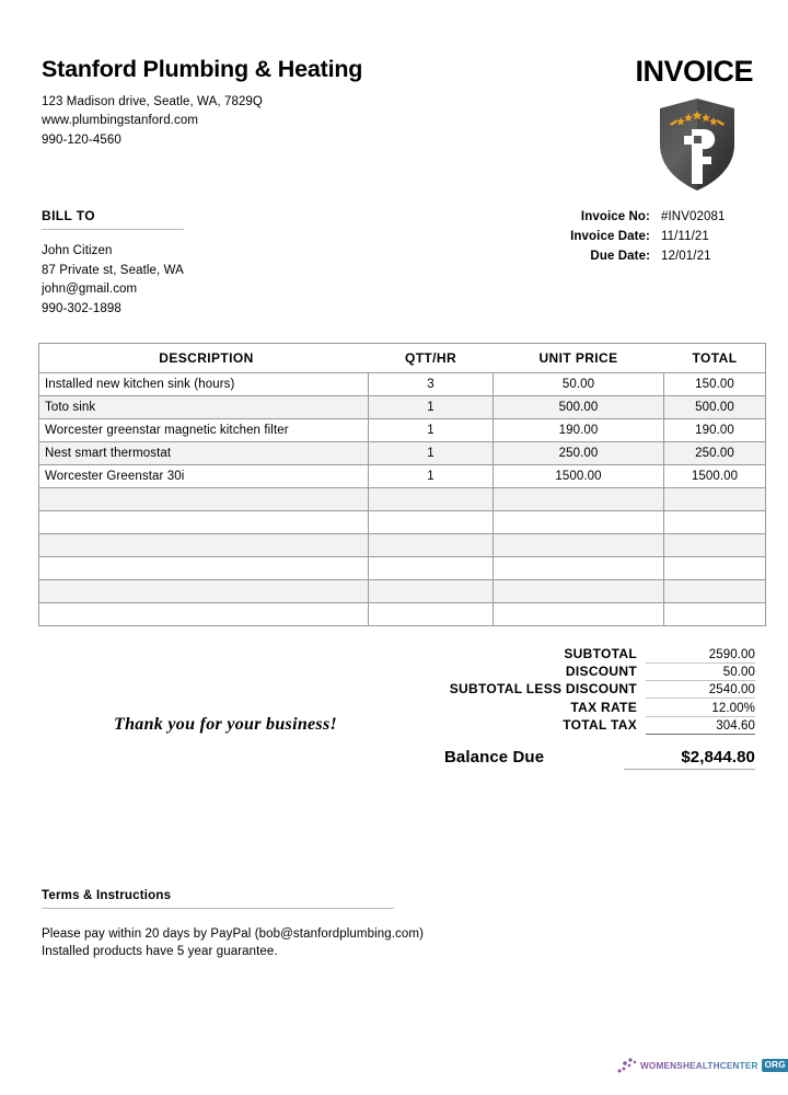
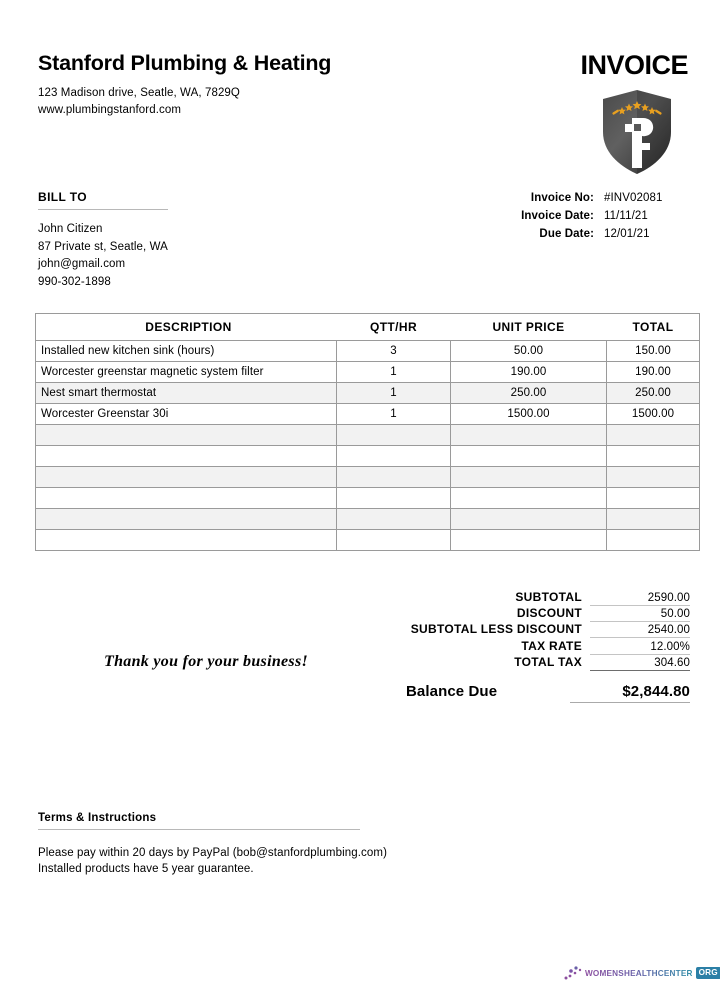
  Stanford Plumbing & Heating
  123 Madison drive, Seatle, WA, 7829Q
  www.plumbingstanford.com
- 990-120-4560
  INVOICE
  BILL TO
  John Citizen
  87 Private st, Seatle, WA
  john@gmail.com
  990-302-1898
  Invoice No:
  #INV02081
  Invoice Date:
  11/11/21
  Due Date:
  12/01/21
  DESCRIPTION	QTT/HR	UNIT PRICE	TOTAL
  Installed new kitchen sink (hours)	3	50.00	150.00
- Toto sink	1	500.00	500.00
- Worcester greenstar magnetic kitchen filter	1	190.00	190.00
+ Worcester greenstar magnetic system filter	1	190.00	190.00
  Nest smart thermostat	1	250.00	250.00
  Worcester Greenstar 30i	1	1500.00	1500.00
  SUBTOTAL
  2590.00
  DISCOUNT
  50.00
  SUBTOTAL LESS DISCOUNT
  2540.00
  TAX RATE
  12.00%
  TOTAL TAX
  304.60
  Balance Due
  $2,844.80
  Thank you for your business!
  Terms & Instructions
  Please pay within 20 days by PayPal (bob@stanfordplumbing.com)
  Installed products have 5 year guarantee.
  WOMENSHEALTHCENTER
  ORG
